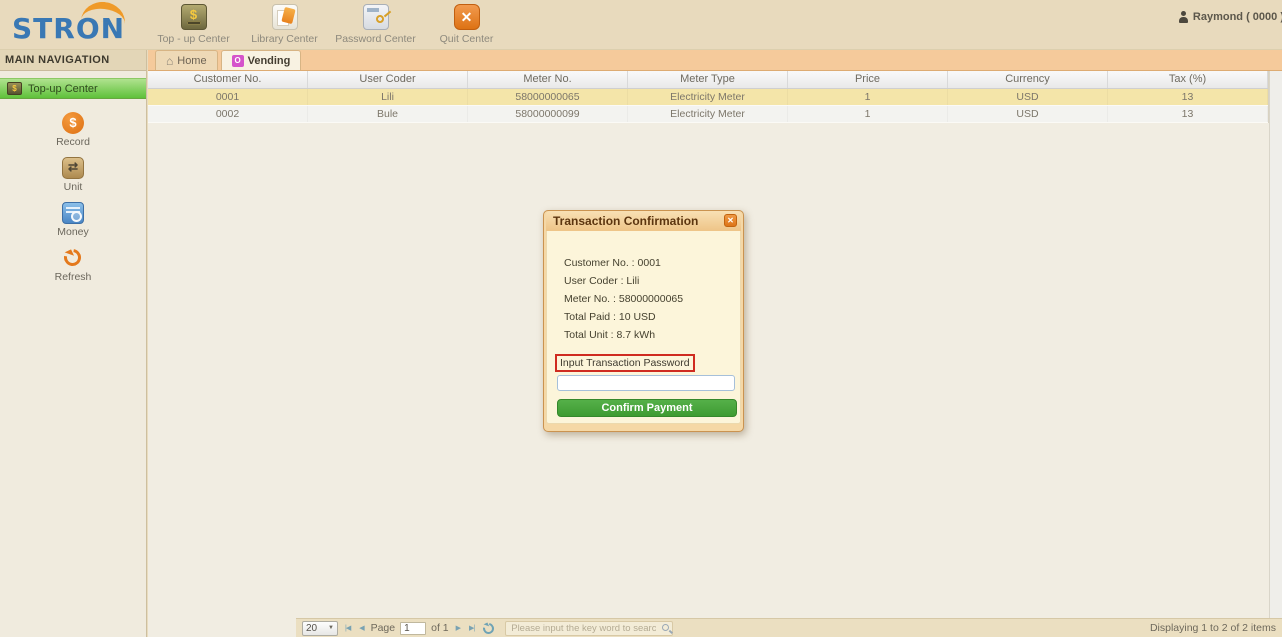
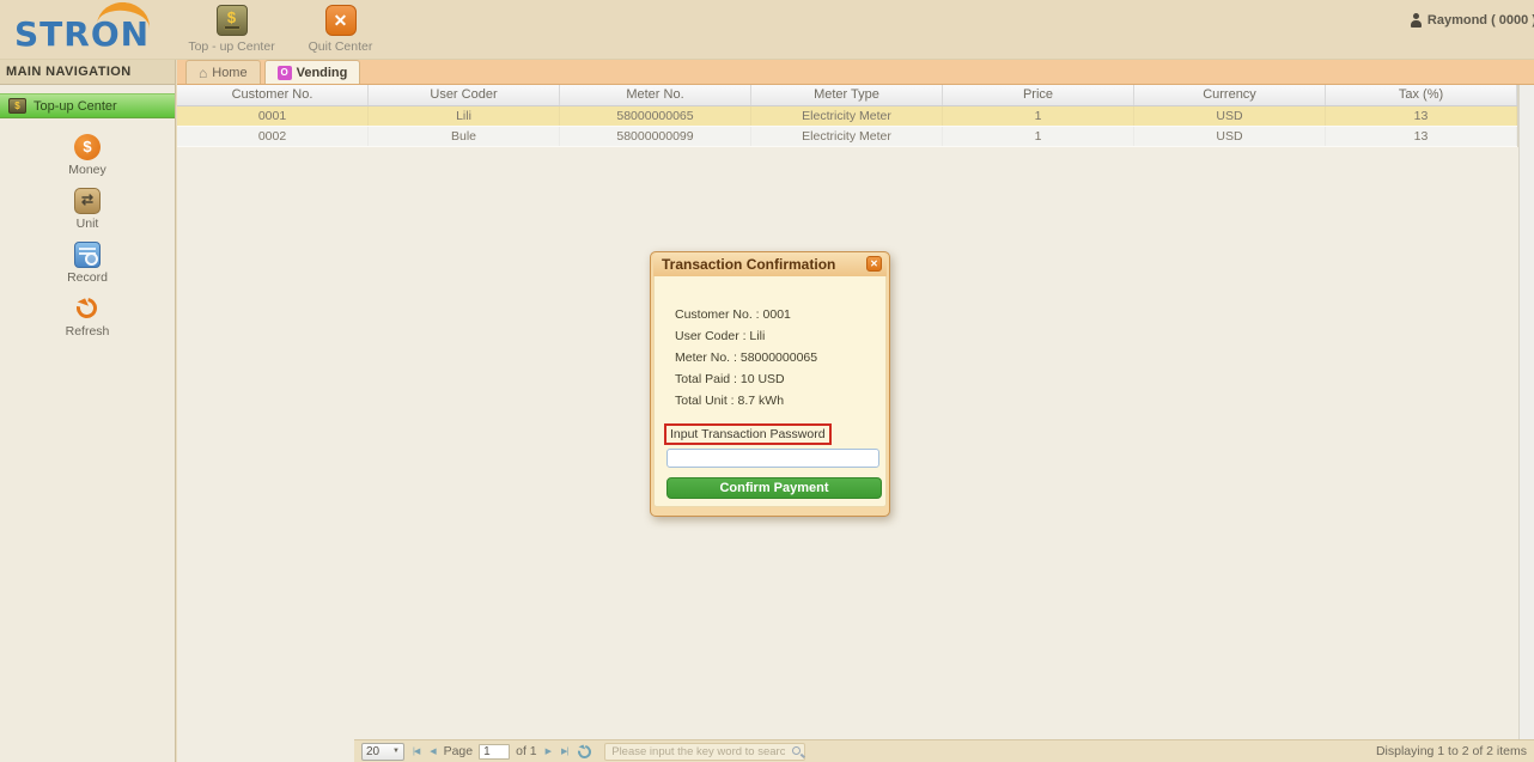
  STRON
  $
  Top - up Center
- Library Center
- Password Center
  ✕
  Quit Center
  Raymond ( 0000
  MAIN NAVIGATION
  $
  Top-up Center
  $
- Record
+ Money
  ⇄
  Unit
- Money
+ Record
  Refresh
  ⌂
  Home
  O
  Vending
  Customer No.
  User Coder
  Meter No.
  Meter Type
  Price
  Currency
  Tax (%)
  0001
  Lili
  58000000065
  Electricity Meter
  1
  USD
  13
  0002
  Bule
  58000000099
  Electricity Meter
  1
  USD
  13
  20
  Page
  1
  of 1
  Please input the key word to searc
  Displaying 1 to 2 of 2 items
  Transaction Confirmation
  ✕
  Customer No. : 0001
  User Coder : Lili
  Meter No. : 58000000065
  Total Paid : 10 USD
  Total Unit : 8.7 kWh
  Input Transaction Password
  Confirm Payment
